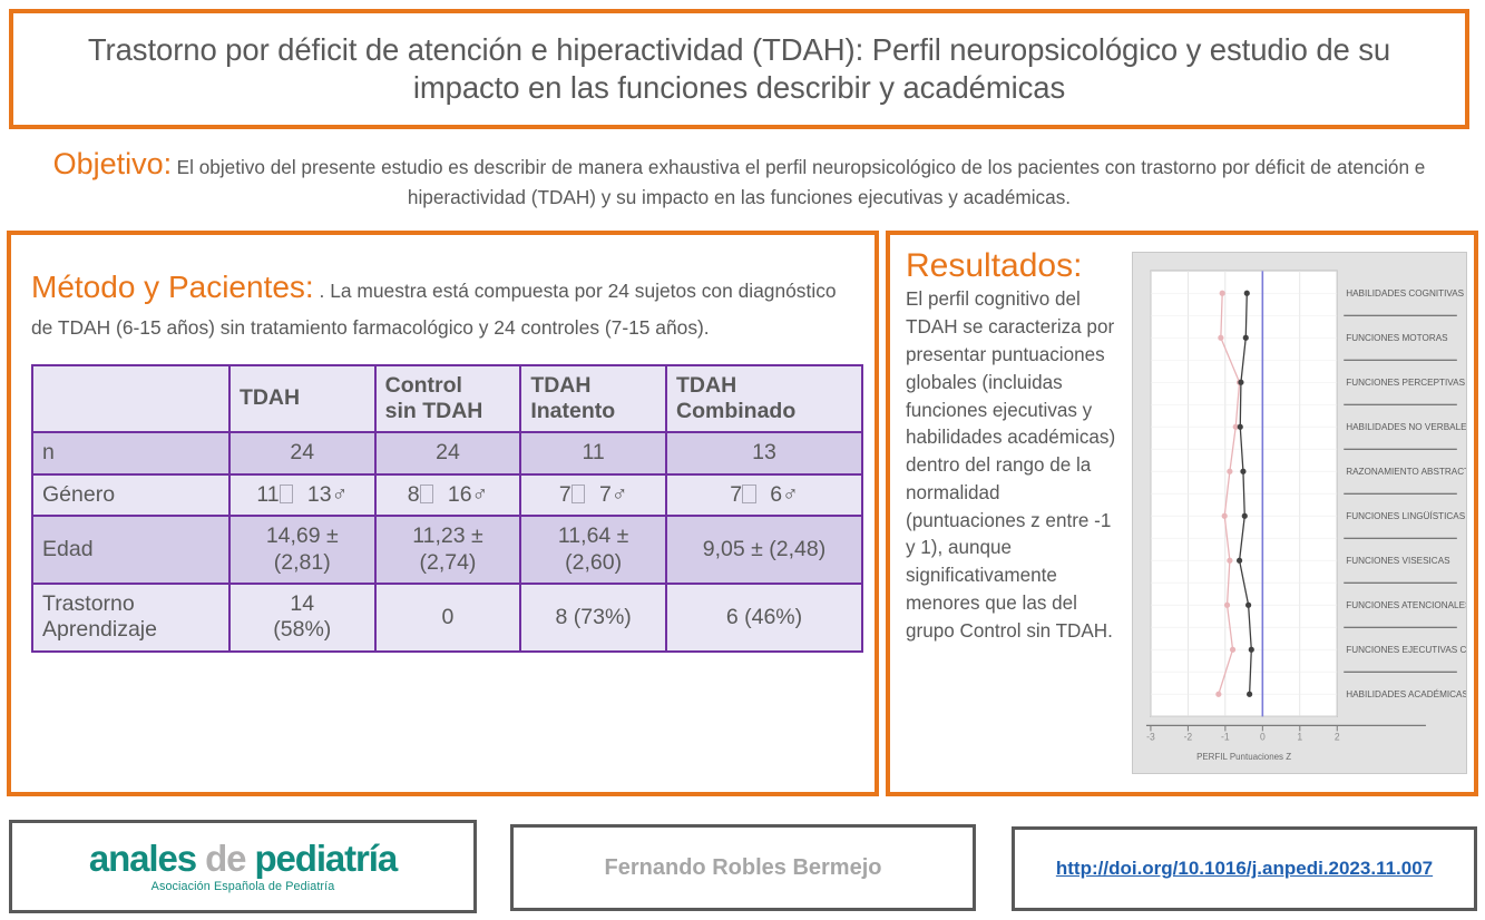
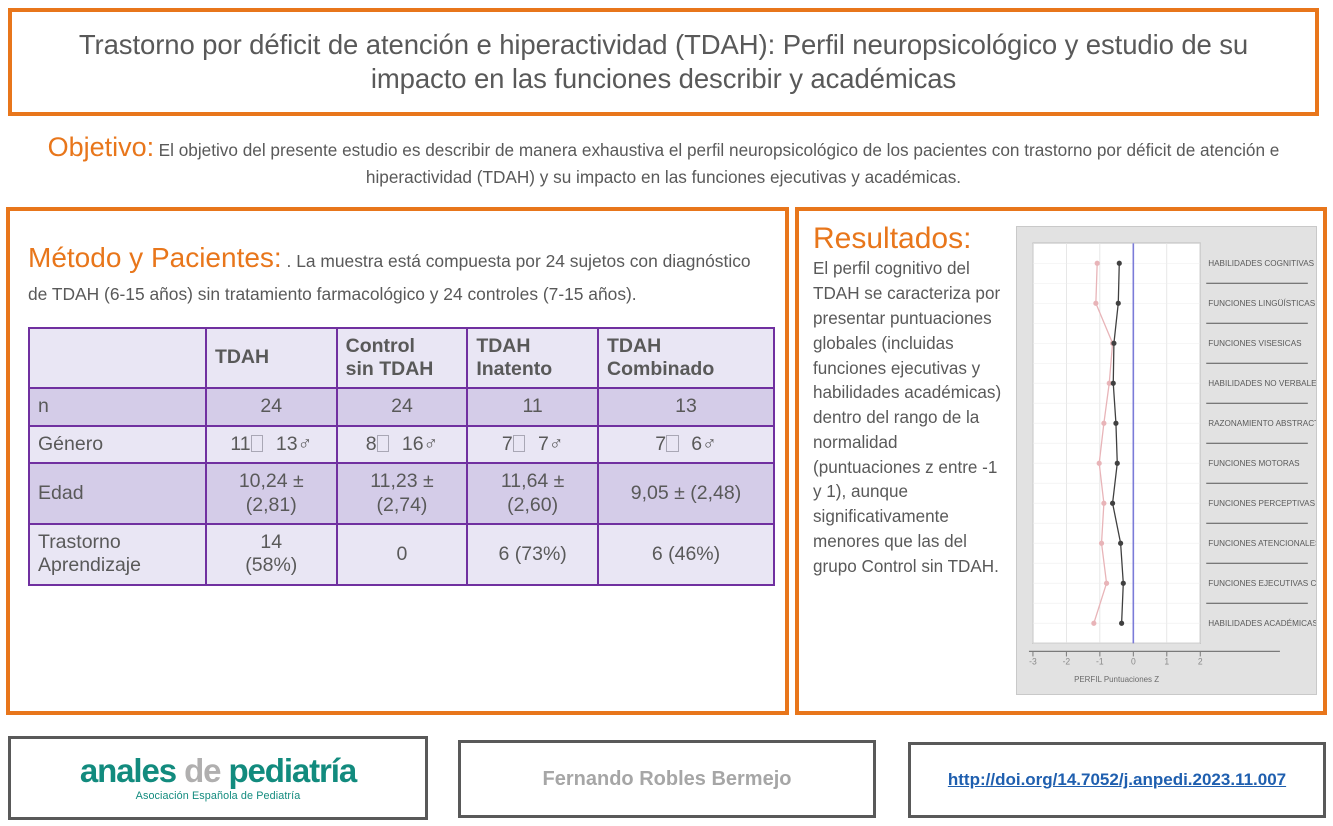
  Trastorno por déficit de atención e hiperactividad (TDAH): Perfil neuropsicológico y estudio de su impacto en las funciones describir y académicas
  Objetivo: El objetivo del presente estudio es describir de manera exhaustiva el perfil neuropsicológico de los pacientes con trastorno por déficit de atención e hiperactividad (TDAH) y su impacto en las funciones ejecutivas y académicas.
  Método y Pacientes: . La muestra está compuesta por 24 sujetos con diagnóstico de TDAH (6-15 años) sin tratamiento farmacológico y 24 controles (7-15 años).
  	TDAH	Control sin TDAH	TDAH Inatento	TDAH Combinado
  n	24	24	11	13
  Género	11 13♂	8 16♂	7 7♂	7 6♂
- Edad	14,69 ± (2,81)	11,23 ± (2,74)	11,64 ± (2,60)	9,05 ± (2,48)
+ Edad	10,24 ± (2,81)	11,23 ± (2,74)	11,64 ± (2,60)	9,05 ± (2,48)
- Trastorno Aprendizaje	14 (58%)	0	8 (73%)	6 (46%)
+ Trastorno Aprendizaje	14 (58%)	0	6 (73%)	6 (46%)
  Resultados:
  El perfil cognitivo del TDAH se caracteriza por presentar puntuaciones globales (incluidas funciones ejecutivas y habilidades académicas) dentro del rango de la normalidad (puntuaciones z entre -1 y 1), aunque significativamente menores que las del grupo Control sin TDAH.
  -3
  -2
  -1
  0
  1
  2
  PERFIL Puntuaciones Z
  HABILIDADES COGNITIVAS
- FUNCIONES MOTORAS
+ FUNCIONES LINGÜÍSTICAS
- FUNCIONES PERCEPTIVAS
+ FUNCIONES VISESICAS
  HABILIDADES NO VERBALE
  RAZONAMIENTO ABSTRAC
- FUNCIONES LINGÜÍSTICAS
+ FUNCIONES MOTORAS
- FUNCIONES VISESICAS
+ FUNCIONES PERCEPTIVAS
  FUNCIONES ATENCIONALE
  HABILIDADES ACADÉMICAS
  anales de pediatría
  Asociación Española de Pediatría
  Fernando Robles Bermejo
- http://doi.org/10.1016/j.anpedi.2023.11.007
+ http://doi.org/14.7052/j.anpedi.2023.11.007
